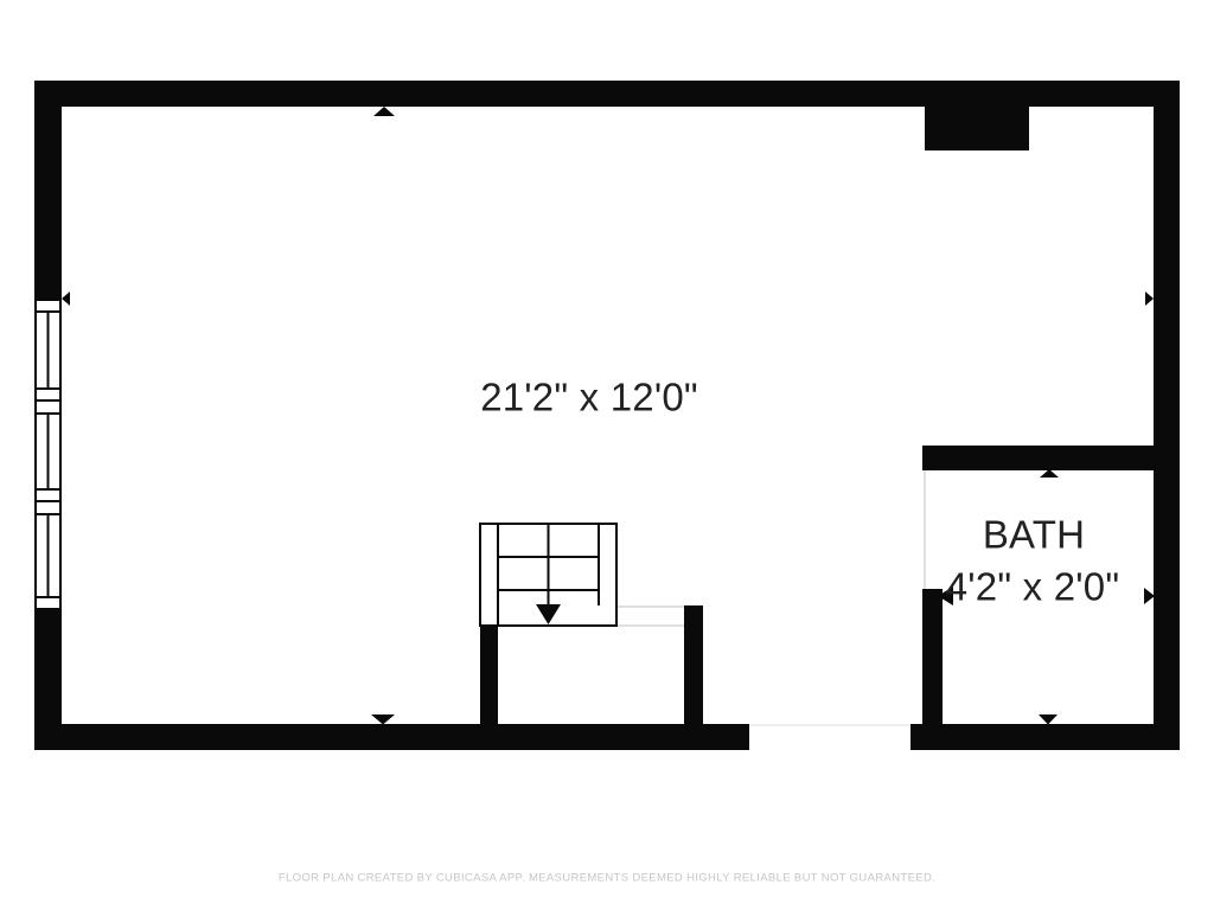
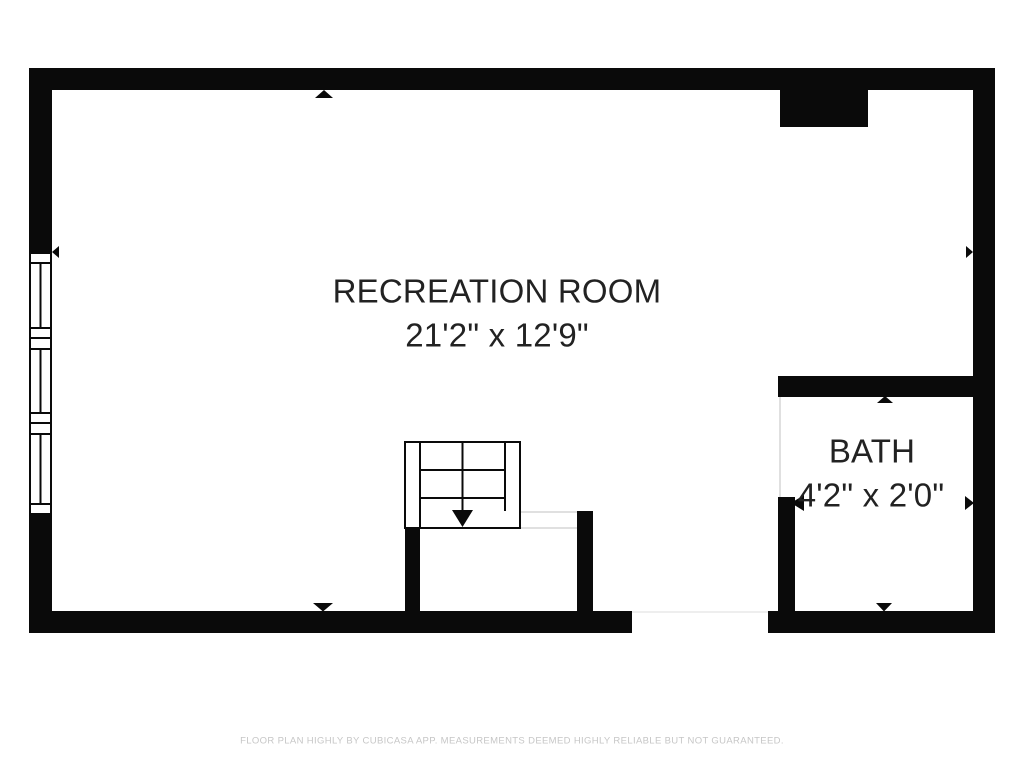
+ RECREATION ROOM
- 21'2" x 12'0"
+ 21'2" x 12'9"
  BATH
  4'2" x 2'0"
- FLOOR PLAN CREATED BY CUBICASA APP. MEASUREMENTS DEEMED HIGHLY RELIABLE BUT NOT GUARANTEED.
+ FLOOR PLAN HIGHLY BY CUBICASA APP. MEASUREMENTS DEEMED HIGHLY RELIABLE BUT NOT GUARANTEED.
